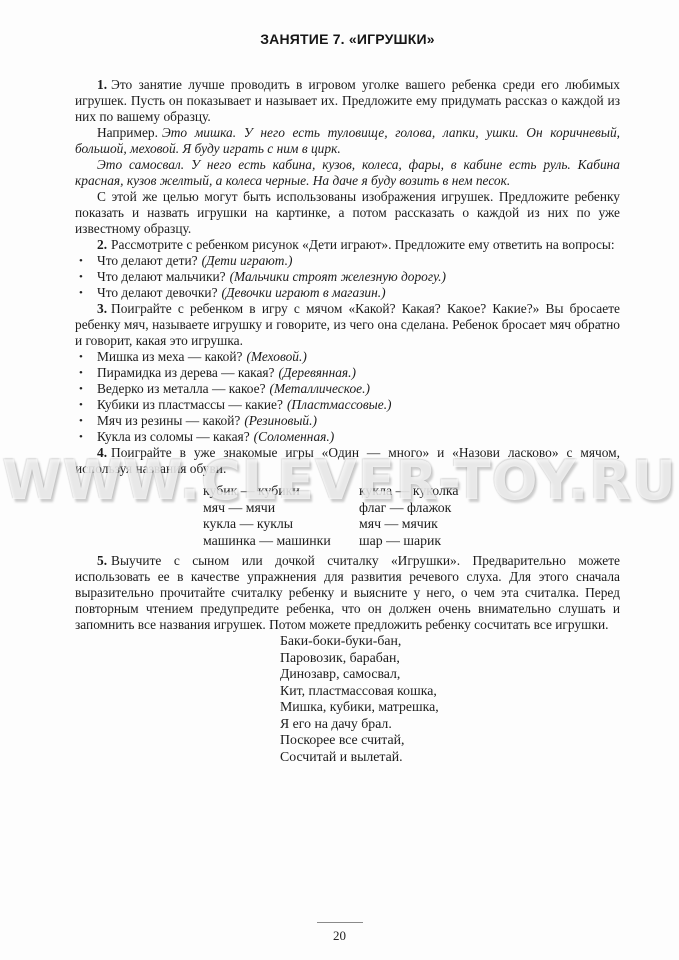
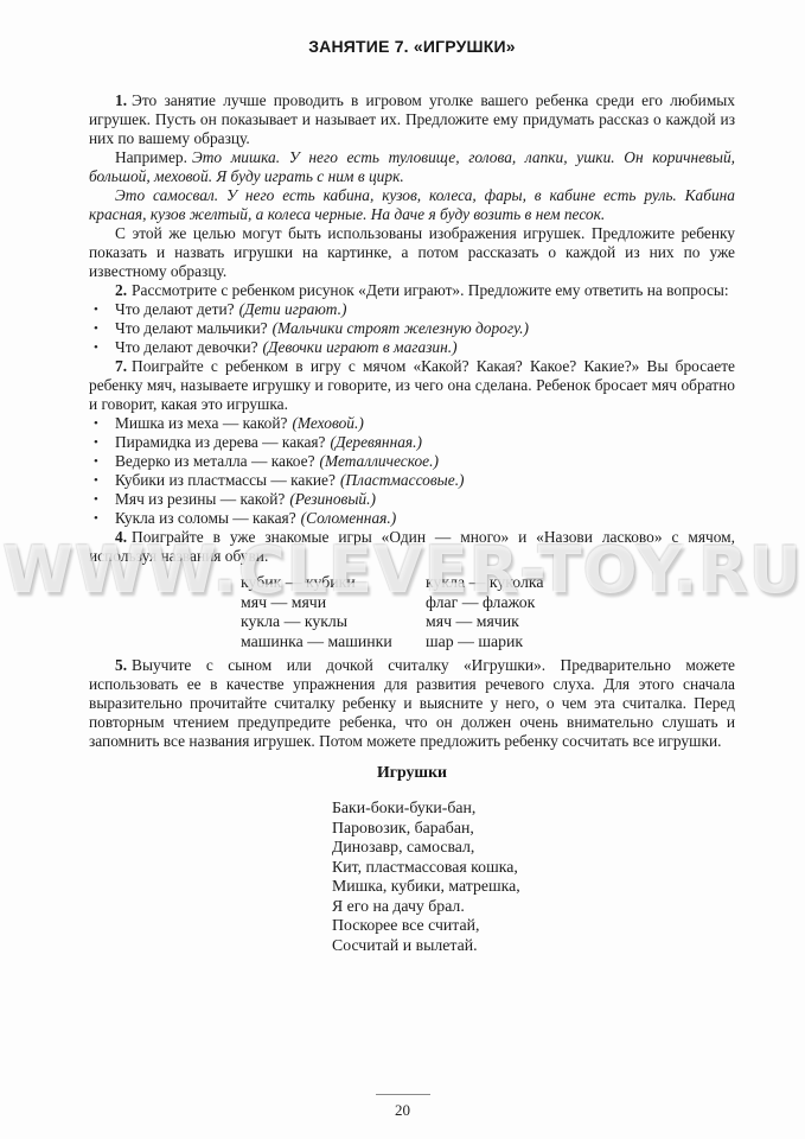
  WWW.CLEVER-TOY.RU
  ЗАНЯТИЕ 7. «ИГРУШКИ»
  1. Это занятие лучше проводить в игровом уголке вашего ребенка среди его любимых игрушек. Пусть он показывает и называет их. Предложите ему придумать рассказ о каждой из них по вашему образцу.
  Например. Это мишка. У него есть туловище, голова, лапки, ушки. Он коричневый, большой, меховой. Я буду играть с ним в цирк.
  Это самосвал. У него есть кабина, кузов, колеса, фары, в кабине есть руль. Кабина красная, кузов желтый, а колеса черные. На даче я буду возить в нем песок.
  С этой же целью могут быть использованы изображения игрушек. Предложите ребенку показать и назвать игрушки на картинке, а потом рассказать о каждой из них по уже известному образцу.
  2. Рассмотрите с ребенком рисунок «Дети играют». Предложите ему ответить на вопросы:
  Что делают дети? (Дети играют.)
  Что делают мальчики? (Мальчики строят железную дорогу.)
  Что делают девочки? (Девочки играют в магазин.)
- 3. Поиграйте с ребенком в игру с мячом «Какой? Какая? Какое? Какие?» Вы бросаете ребенку мяч, называете игрушку и говорите, из чего она сделана. Ребенок бросает мяч обратно и говорит, какая это игрушка.
+ 7. Поиграйте с ребенком в игру с мячом «Какой? Какая? Какое? Какие?» Вы бросаете ребенку мяч, называете игрушку и говорите, из чего она сделана. Ребенок бросает мяч обратно и говорит, какая это игрушка.
  Мишка из меха — какой? (Меховой.)
  Пирамидка из дерева — какая? (Деревянная.)
  Ведерко из металла — какое? (Металлическое.)
  Кубики из пластмассы — какие? (Пластмассовые.)
  Мяч из резины — какой? (Резиновый.)
  Кукла из соломы — какая? (Соломенная.)
  4. Поиграйте в уже знакомые игры «Один — много» и «Назови ласково» с мячом, используя названия обуви.
  кубик — кубики
  мяч — мячи
  кукла — куклы
  машинка — машинки
  кукла — куколка
  флаг — флажок
  мяч — мячик
  шар — шарик
  5. Выучите с сыном или дочкой считалку «Игрушки». Предварительно можете использовать ее в качестве упражнения для развития речевого слуха. Для этого сначала выразительно прочитайте считалку ребенку и выясните у него, о чем эта считалка. Перед повторным чтением предупредите ребенка, что он должен очень внимательно слушать и запомнить все названия игрушек. Потом можете предложить ребенку сосчитать все игрушки.
+ Игрушки
  Баки-боки-буки-бан,
  Паровозик, барабан,
  Динозавр, самосвал,
  Кит, пластмассовая кошка,
  Мишка, кубики, матрешка,
  Я его на дачу брал.
  Поскорее все считай,
  Сосчитай и вылетай.
  20
